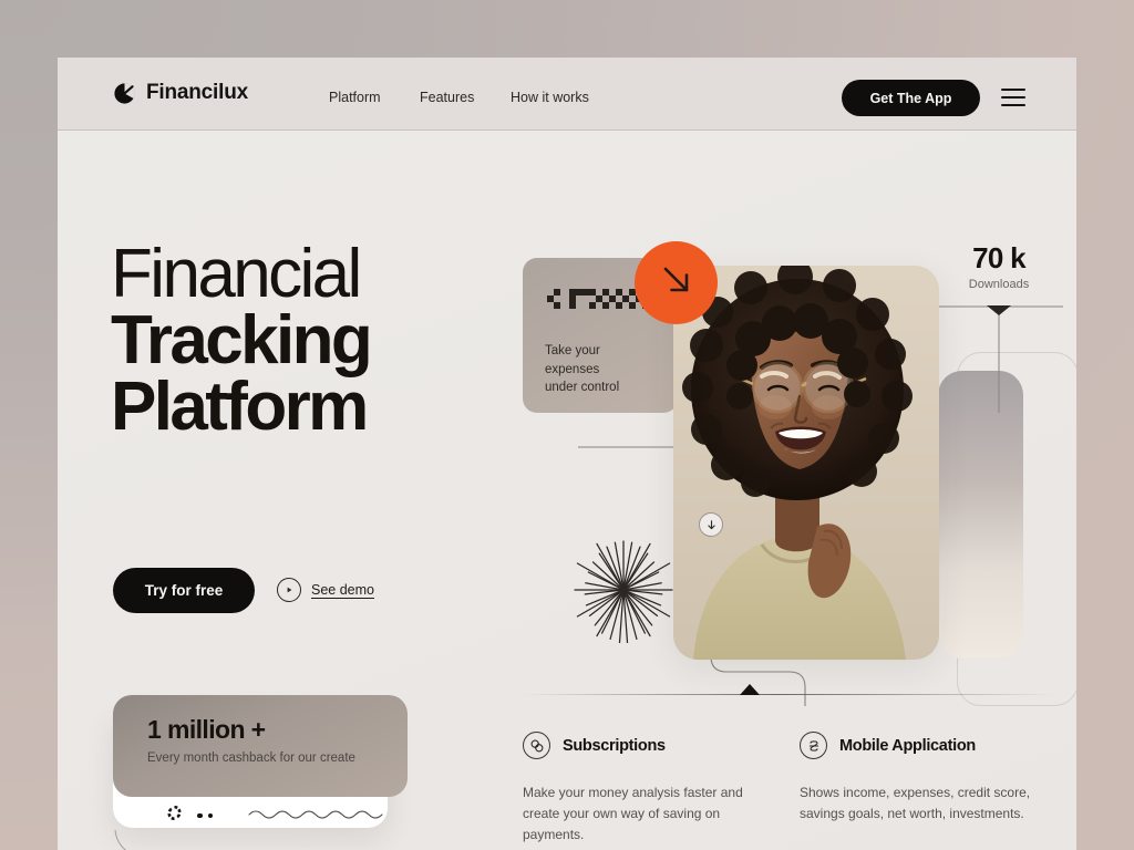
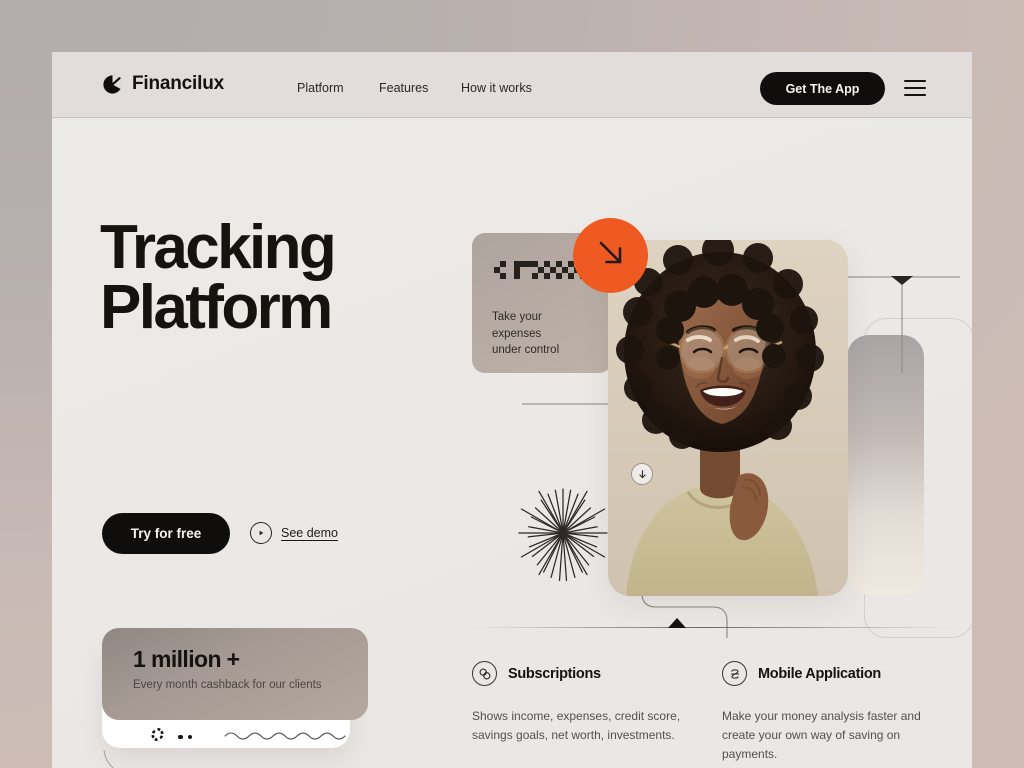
  Financilux
  Platform
  Features
  How it works
  Get The App
- Financial
  Tracking
  Platform
  Try for free
  See demo
  1 million +
- Every month cashback for our create
+ Every month cashback for our clients
  Take your
  expenses
  under control
- 70 k
- Downloads
  Subscriptions
- Make your money analysis faster and create your own way of saving on payments.
+ Shows income, expenses, credit score, savings goals, net worth, investments.
  Mobile Application
- Shows income, expenses, credit score, savings goals, net worth, investments.
+ Make your money analysis faster and create your own way of saving on payments.
